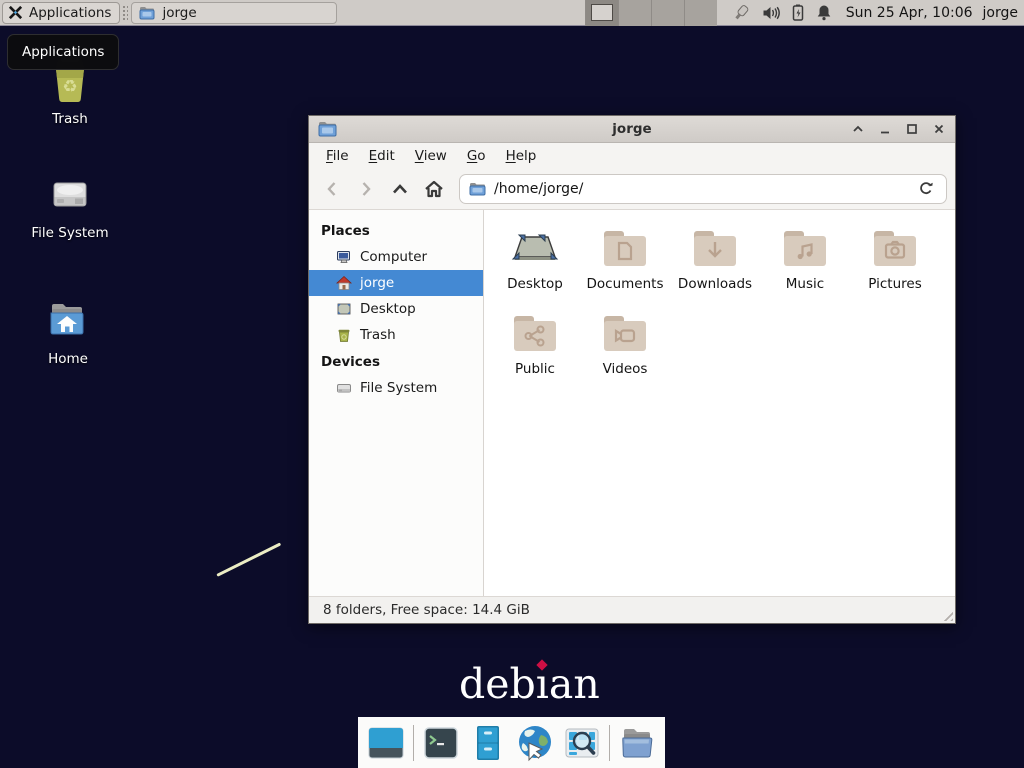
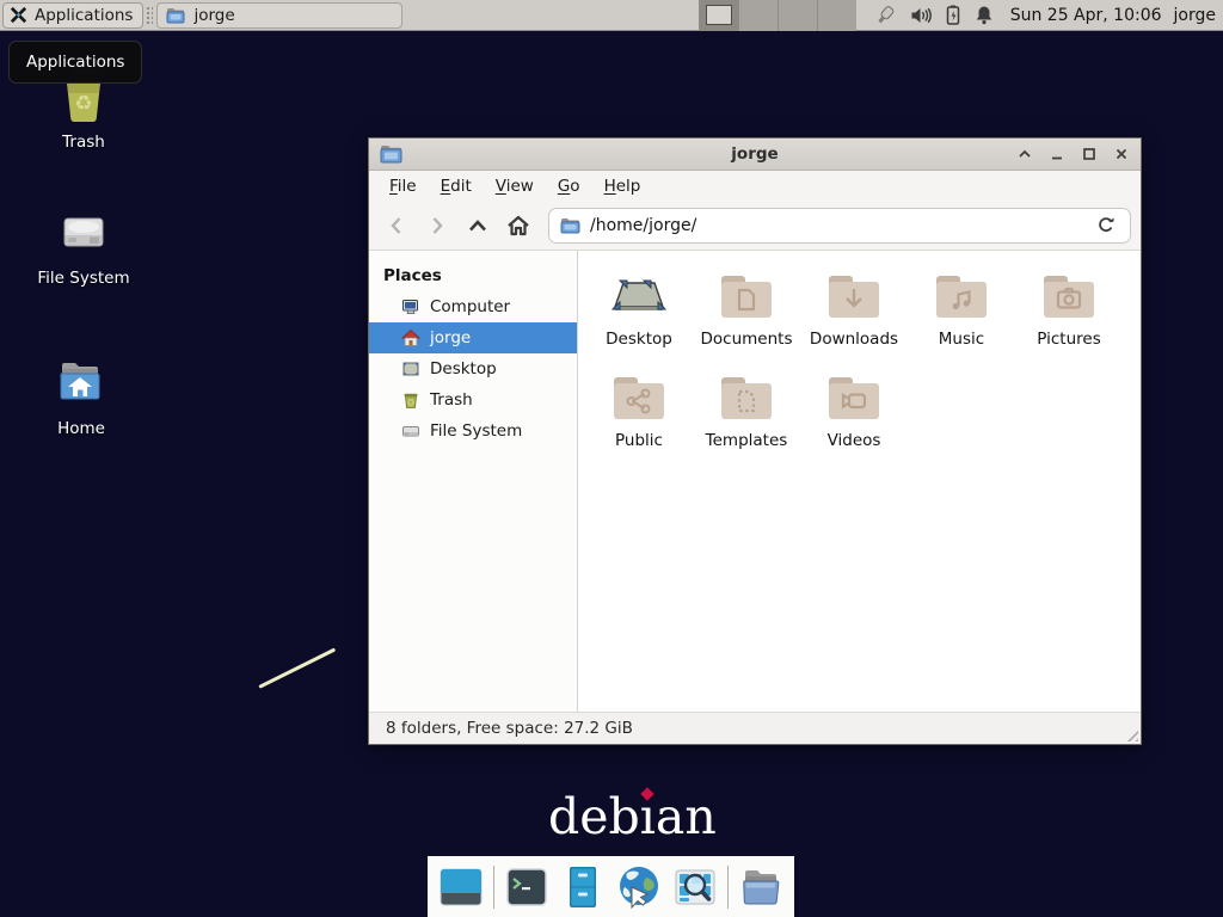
  Applications
  jorge
  Sun 25 Apr, 10:06
  jorge
  Applications
  ♻
  Trash
  File System
  Home
  jorge
  File
  Edit
  View
  Go
  Help
  /home/jorge/
  Places
  Computer
  jorge
  Desktop
  Trash
- Devices
  File System
  Desktop
  Documents
  Downloads
  Music
  Pictures
  Public
+ Templates
  Videos
- 8 folders, Free space: 14.4 GiB
+ 8 folders, Free space: 27.2 GiB
  debıan
